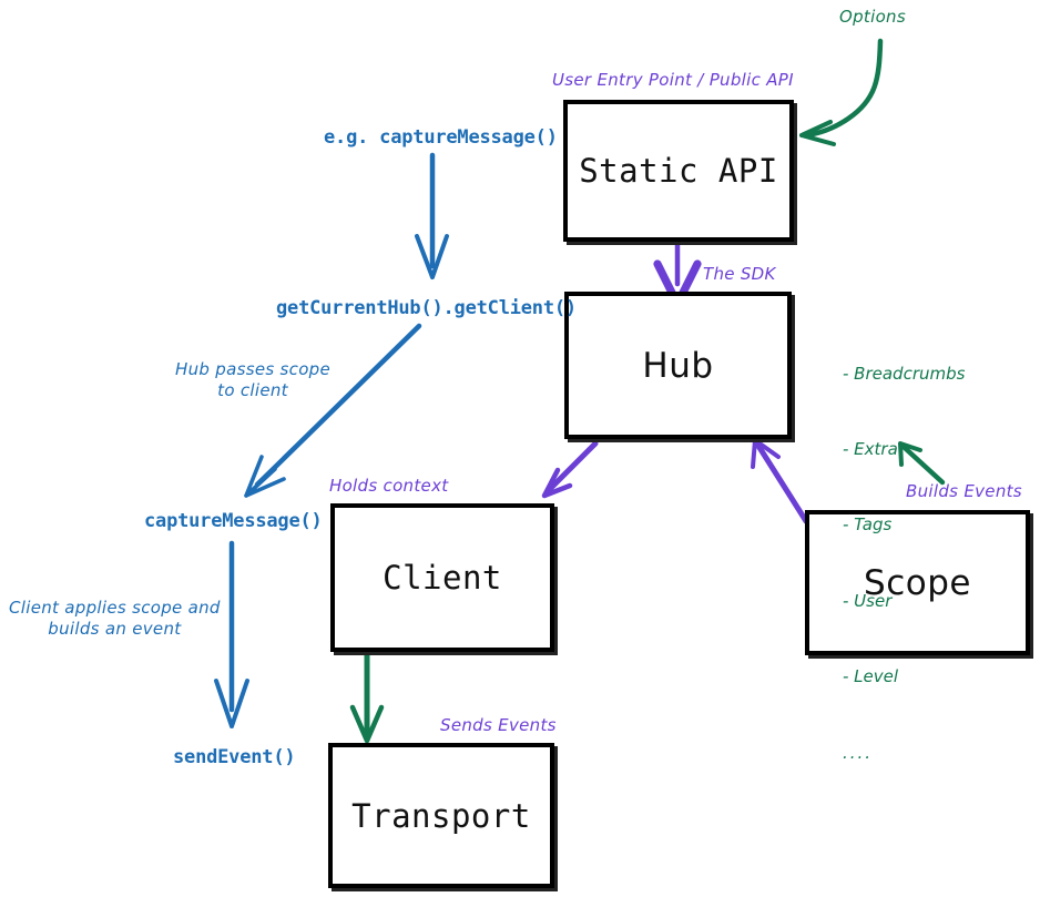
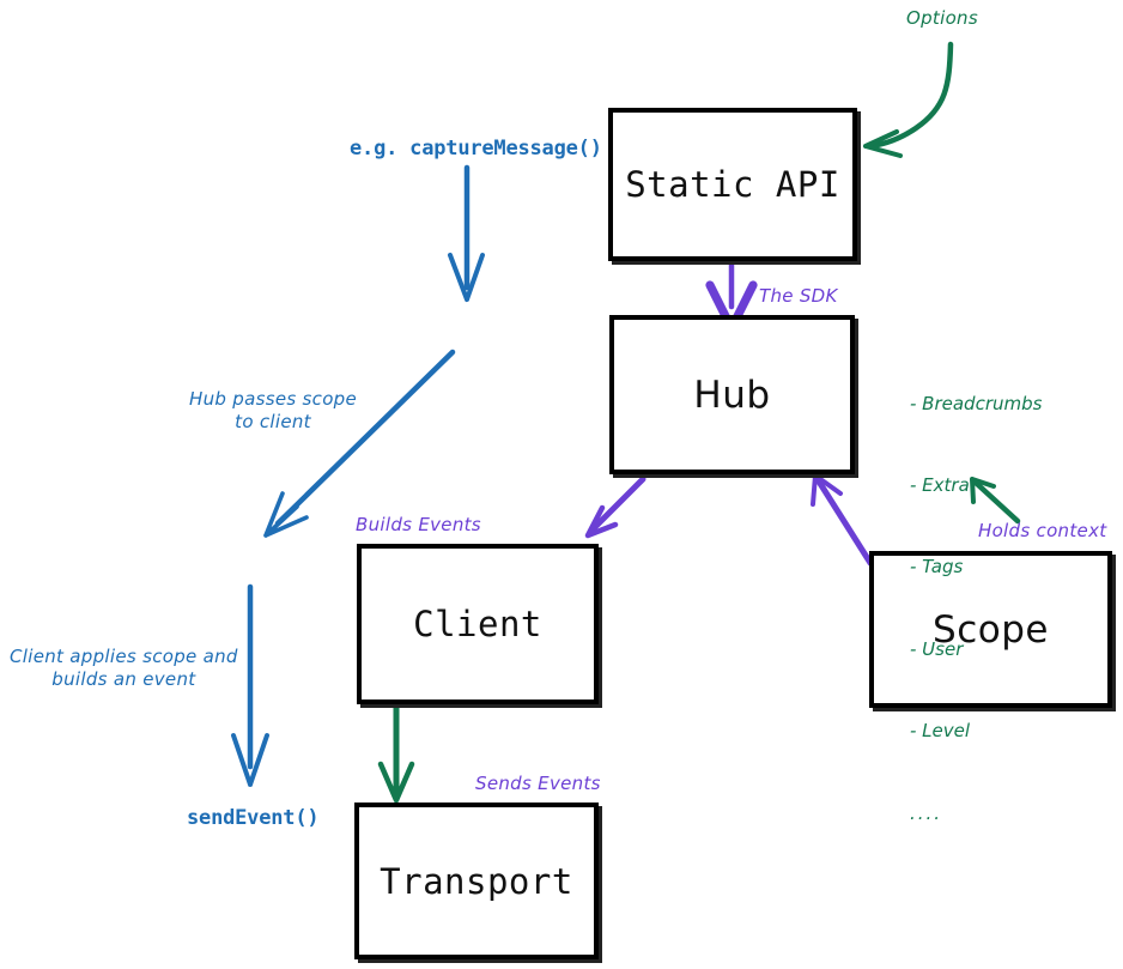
  Static API
  Hub
  Client
  Scope
  Transport
  Options
- User Entry Point / Public API
  The SDK
- Holds context
+ Builds Events
  Sends Events
- Builds Events
+ Holds context
  Hub passes scope
  to client
  Client applies scope and
  builds an event
  e.g. captureMessage()
- getCurrentHub().getClient()
- captureMessage()
  sendEvent()
  - Breadcrumbs
  - Extra
  - Tags
  - User
  - Level
  ....
